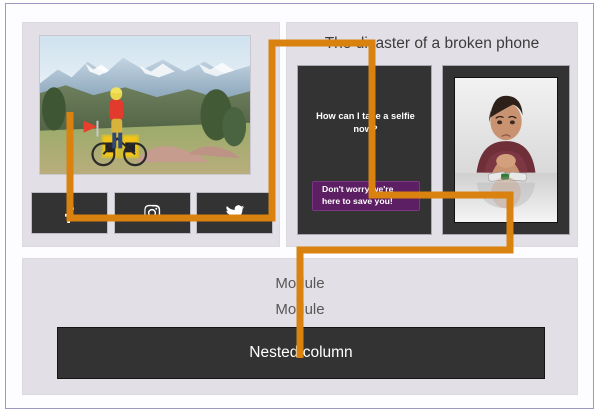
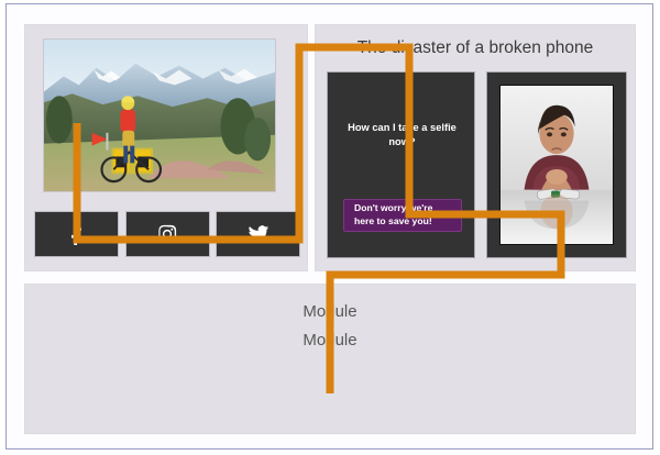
  aster of a broken phone
  How can I tae a selfie now
  Don't worrye're
  here to save you!
  Moule
  Moule
- Nested column
